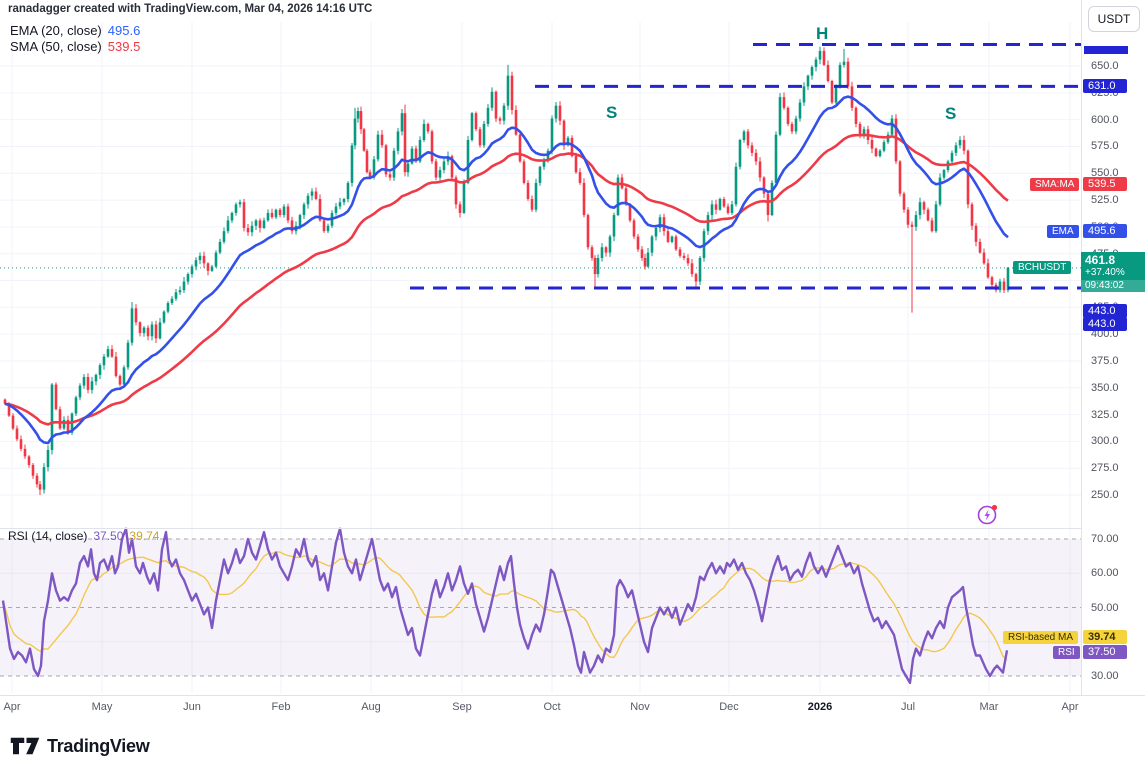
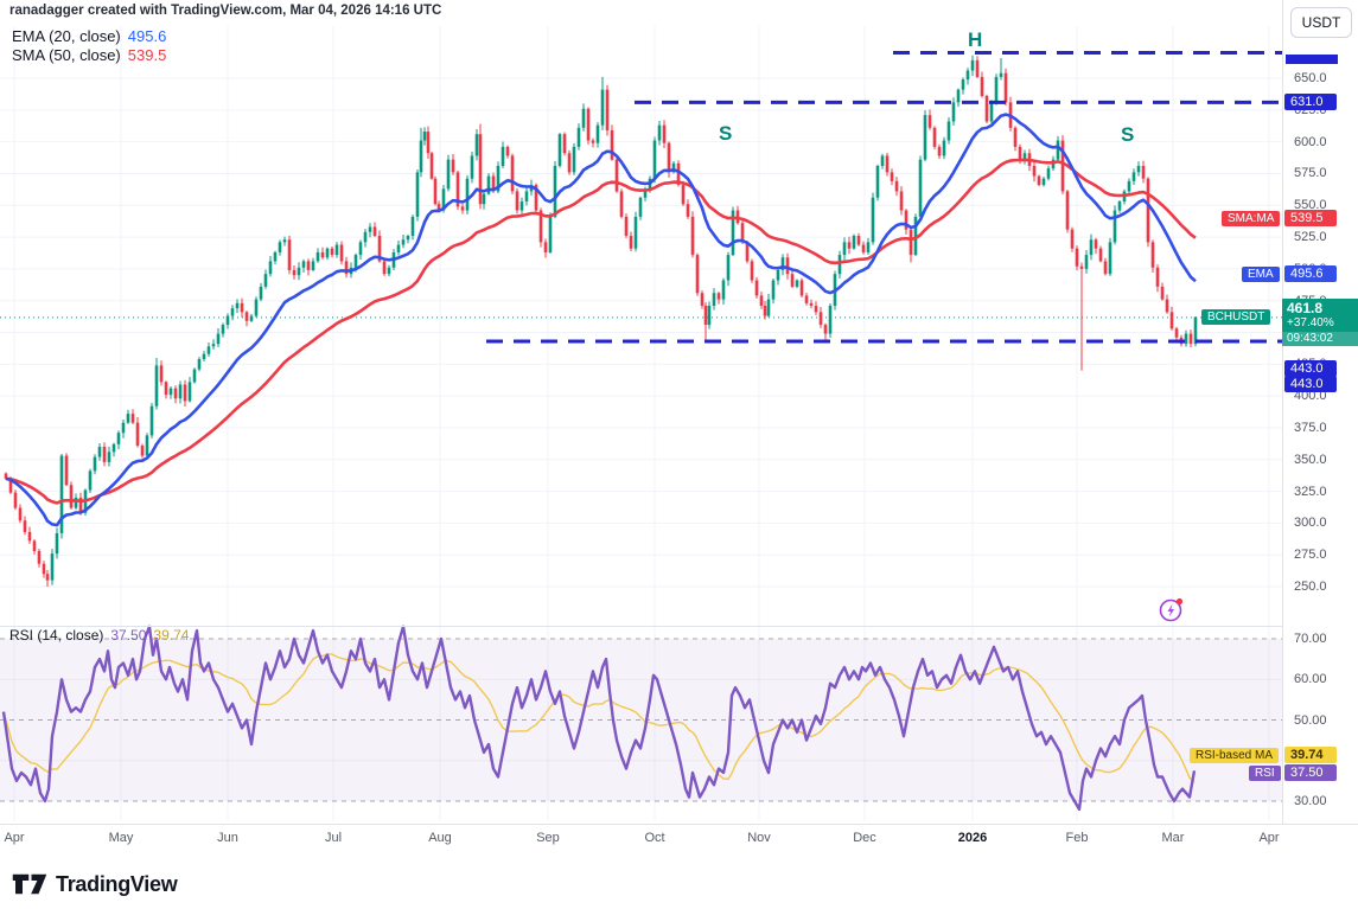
  ranadagger created with TradingView.com, Mar 04, 2026 14:16 UTC
  EMA (20, close) 495.6
  SMA (50, close) 539.5
  RSI (14, close) 37.50 39.74
  H
  S
  S
  USDT
  250.0
  275.0
  300.0
  325.0
  350.0
  375.0
  400.0
  525.0
  550.0
  575.0
  600.0
  650.0
  631.0
  539.5
  495.6
  443.0
  443.0
  70.00
  60.00
  50.00
  30.00
  39.74
  37.50
  461.8
  +37.40%
  09:43:02
  SMA:MA
  EMA
  BCHUSDT
  RSI-based MA
  RSI
  Apr
  May
  Jun
- Feb
+ Jul
  Aug
  Sep
  Oct
  Nov
  Dec
  2026
- Jul
+ Feb
  Mar
  Apr
  TradingView
